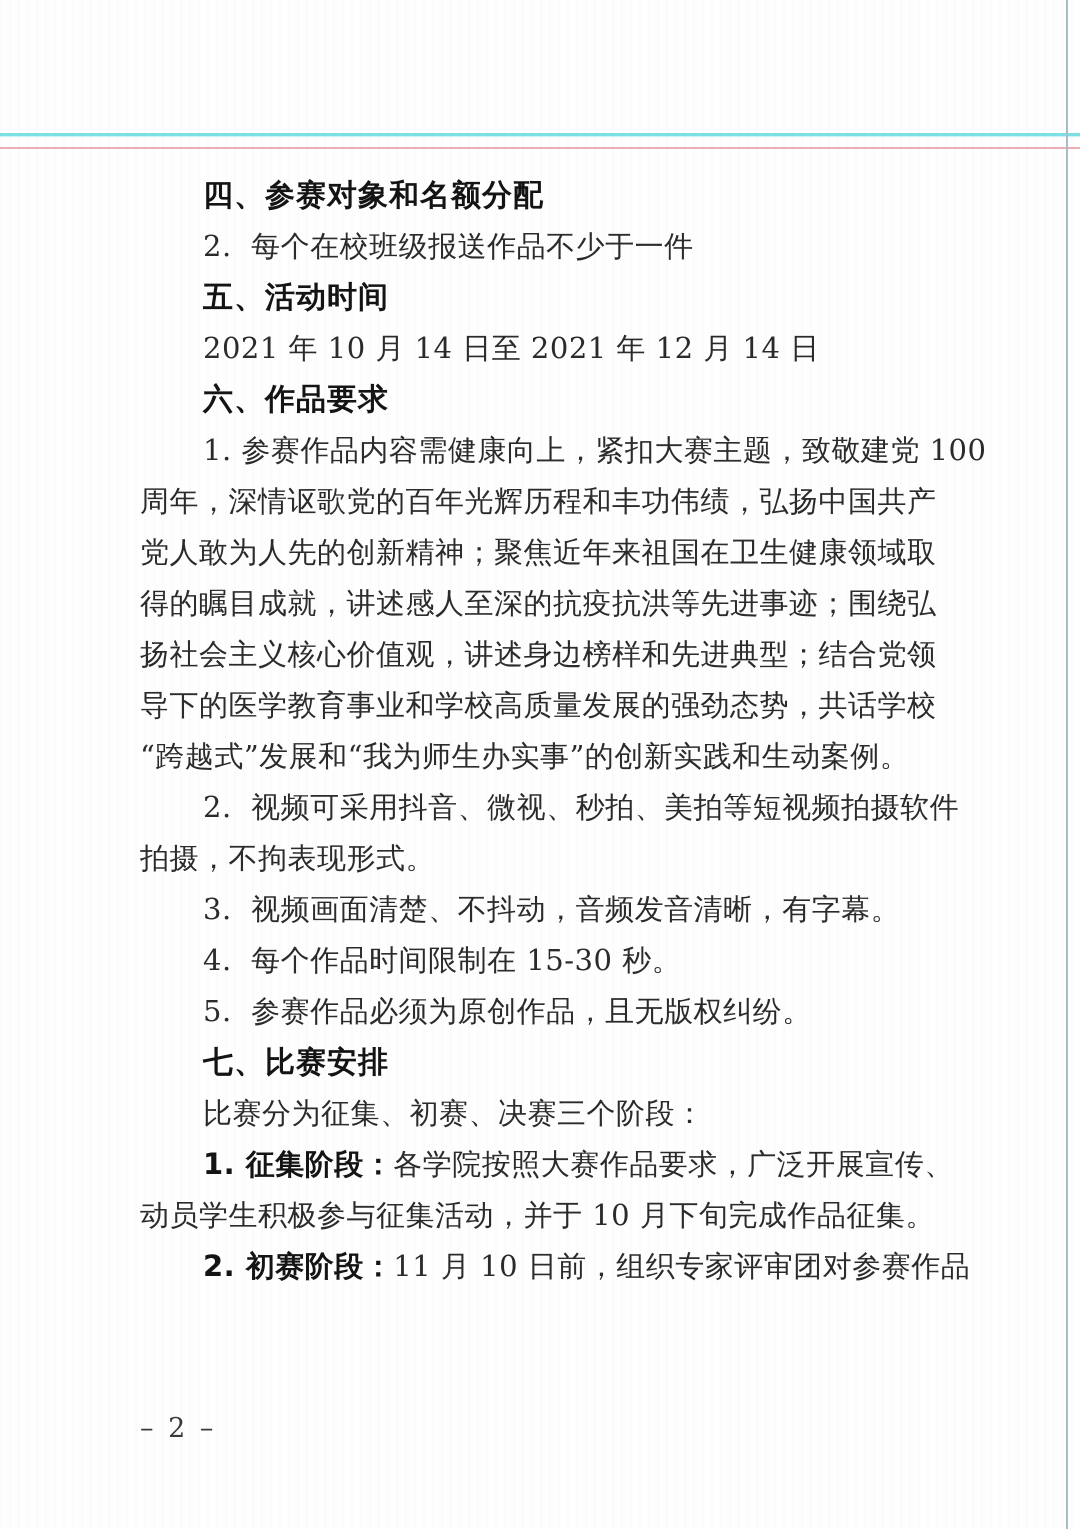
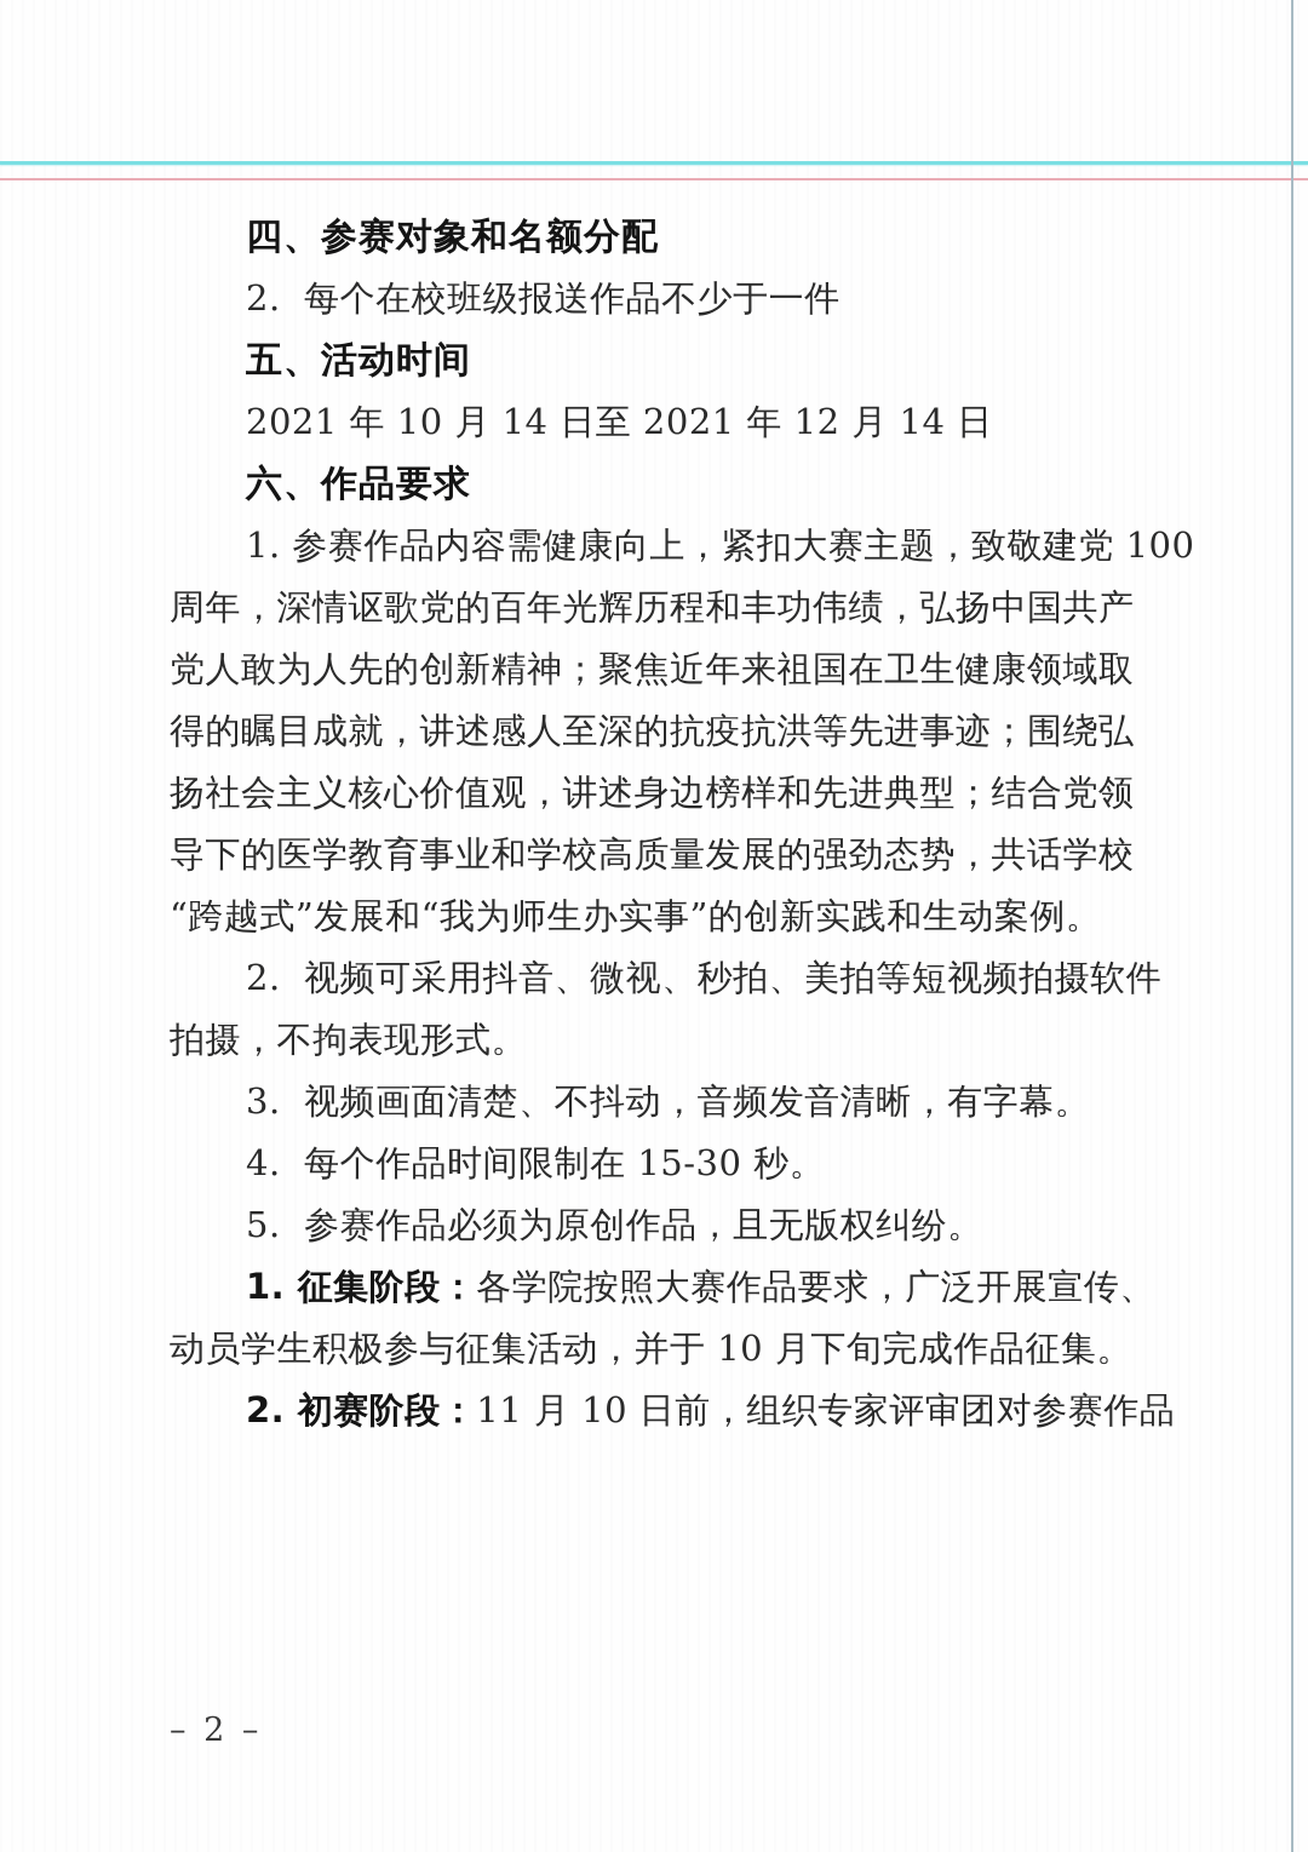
  四、参赛对象和名额分配
  2. 每个在校班级报送作品不少于一件
  五、活动时间
  2021 年 10 月 14 日至 2021 年 12 月 14 日
  六、作品要求
  1. 参赛作品内容需健康向上，紧扣大赛主题，致敬建党 100
  周年，深情讴歌党的百年光辉历程和丰功伟绩，弘扬中国共产
  党人敢为人先的创新精神；聚焦近年来祖国在卫生健康领域取
  得的瞩目成就，讲述感人至深的抗疫抗洪等先进事迹；围绕弘
  扬社会主义核心价值观，讲述身边榜样和先进典型；结合党领
  导下的医学教育事业和学校高质量发展的强劲态势，共话学校
  “跨越式”发展和“我为师生办实事”的创新实践和生动案例。
  2. 视频可采用抖音、微视、秒拍、美拍等短视频拍摄软件
  拍摄，不拘表现形式。
  3. 视频画面清楚、不抖动，音频发音清晰，有字幕。
  4. 每个作品时间限制在 15-30 秒。
  5. 参赛作品必须为原创作品，且无版权纠纷。
- 七、比赛安排
- 比赛分为征集、初赛、决赛三个阶段：
  1. 征集阶段：
  各学院按照大赛作品要求，广泛开展宣传、
  动员学生积极参与征集活动，并于 10 月下旬完成作品征集。
  2. 初赛阶段：
  11 月 10 日前，组织专家评审团对参赛作品
  – 2 –
